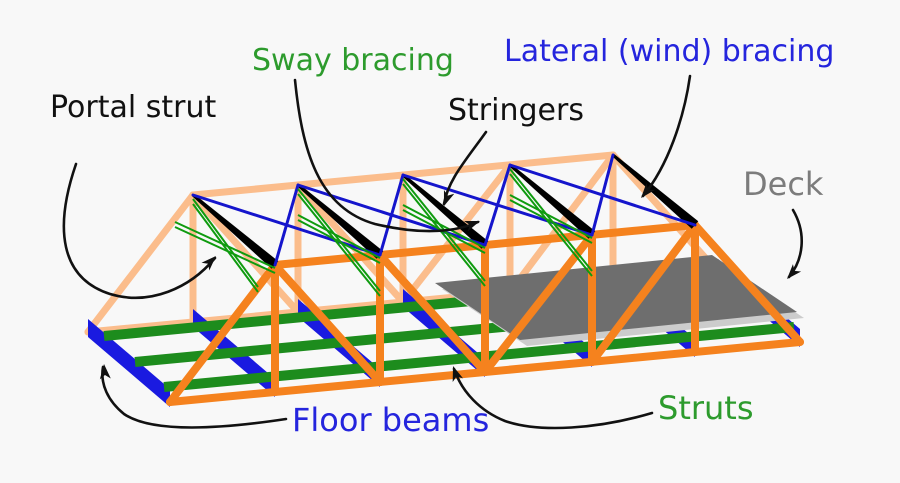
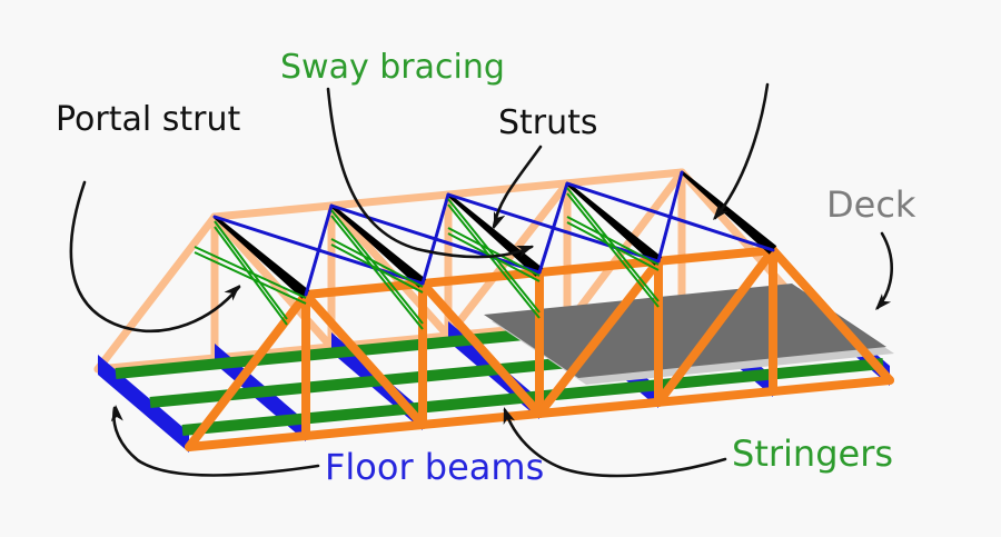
  Portal strut
  Sway bracing
- Lateral (wind) bracing
- Stringers
+ Struts
  Deck
  Floor beams
- Struts
+ Stringers
